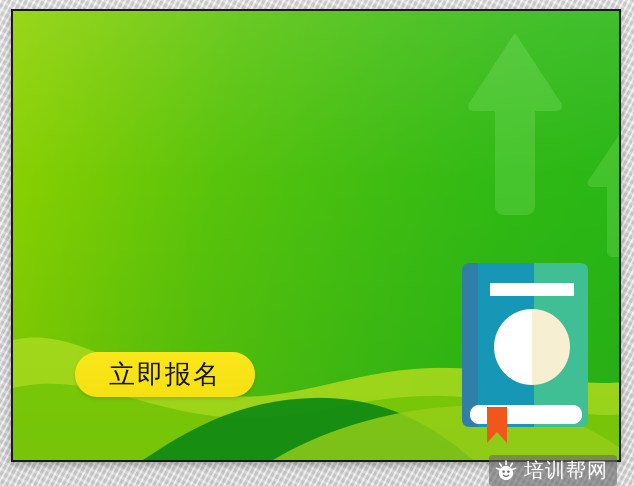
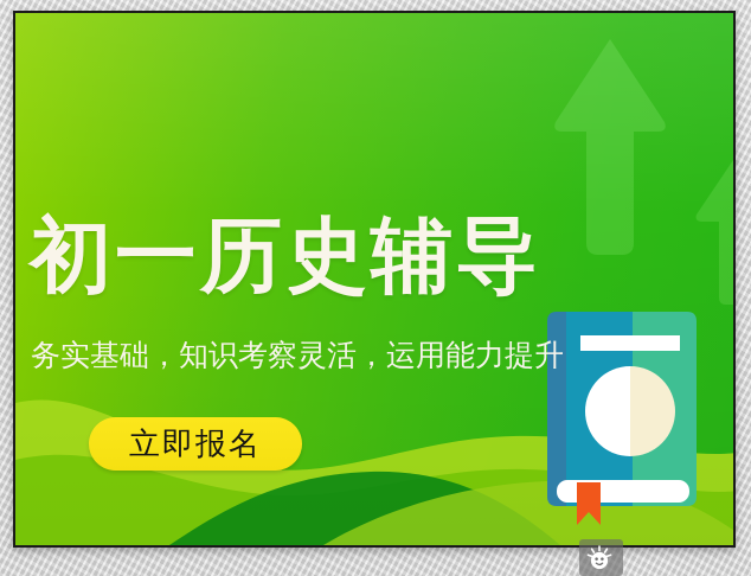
+ 初一历史辅导
+ 务实基础，知识考察灵活，运用能力提升
  立即报名
- 培训帮网
